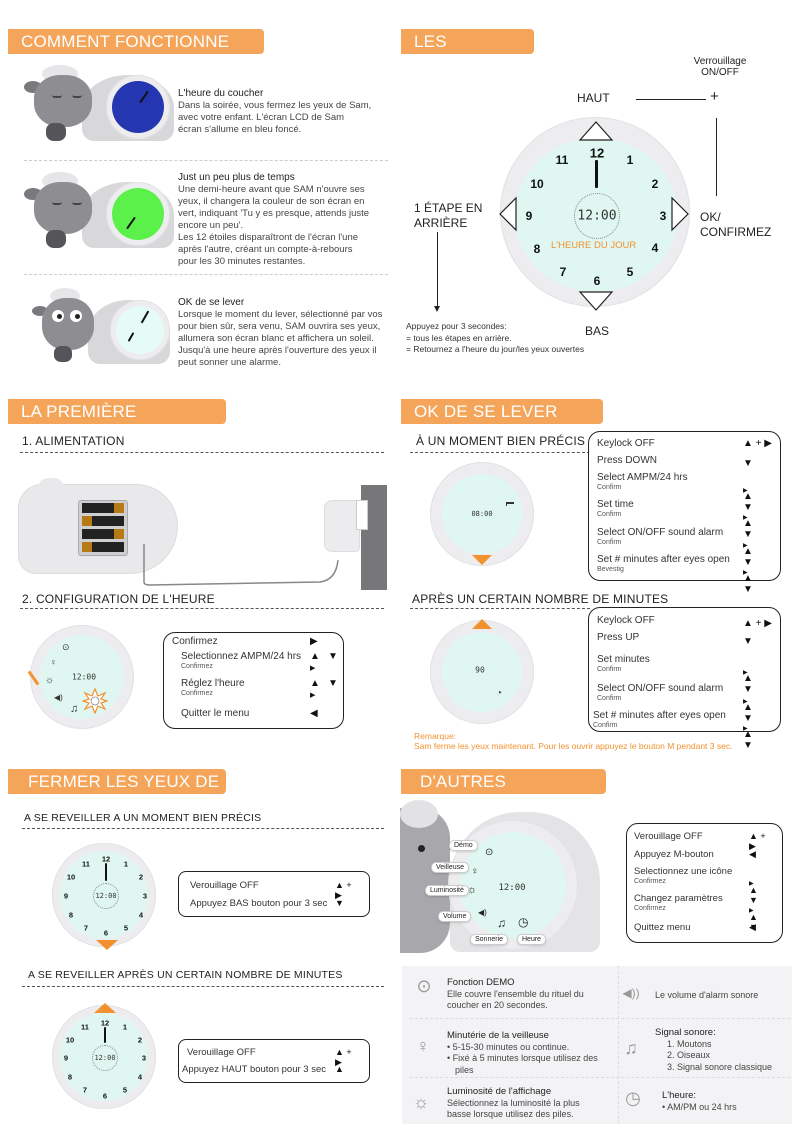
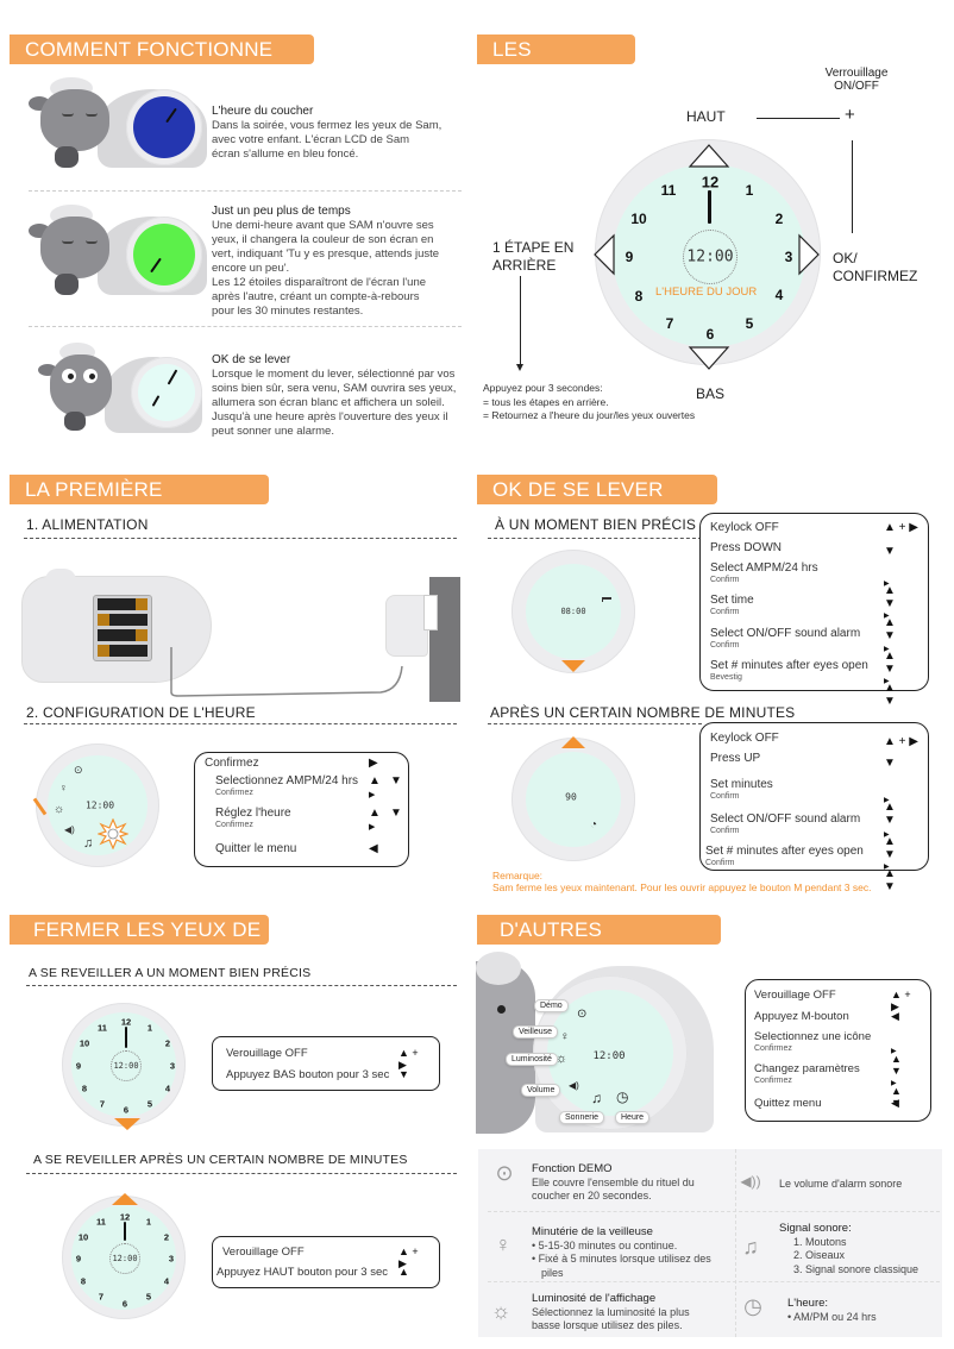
  COMMENT FONCTIONNE SA
  L'heure du coucher
  Dans la soirée, vous fermez les yeux de Sam,
  avec votre enfant. L'écran LCD de Sam
  écran s'allume en bleu foncé.
  Just un peu plus de temps
  Une demi-heure avant que SAM n'ouvre ses
  yeux, il changera la couleur de son écran en
  vert, indiquant 'Tu y es presque, attends juste
  encore un peu'.
  Les 12 étoiles disparaîtront de l'écran l'une
  après l'autre, créant un compte-à-rebours
  pour les 30 minutes restantes.
  OK de se lever
  Lorsque le moment du lever, sélectionné par vos
- pour bien sûr, sera venu, SAM ouvrira ses yeux,
+ soins bien sûr, sera venu, SAM ouvrira ses yeux,
  allumera son écran blanc et affichera un soleil.
  Jusqu'à une heure après l'ouverture des yeux il
  peut sonner une alarme.
  Verrouillage
  ON/OFF
  HAUT
  +
  12:00
  L'HEURE DU JOUR
  12
  1
  2
  3
  4
  5
  6
  7
  8
  9
  10
  11
  1 ÉTAPE EN
  ARRIÈRE
  OK/
  CONFIRMEZ
  BAS
  Appuyez pour 3 secondes:
  = tous les étapes en arrière.
  = Retournez a l'heure du jour/les yeux ouvertes
  LA PREMIÈRE UTILISATION
  1. ALIMENTATION
  2. CONFIGURATION DE L'HEURE
  ⊙
  ♀
  ☼
  ◀)
  ♫
  12:00
  Confirmez
  ▶
  Selectionnez AMPM/24 hrs
  ▲
  ▼
  Réglez l'heure
  ▲
  ▼
  Quitter le menu
  ◀
  OK DE SE LEVER
  À UN MOMENT BIEN PRÉCIS
  08:00
  Keylock OFF
  ▲ + ▶
  Press DOWN
  ▼
  Select AMPM/24 hrs
  ▲ ▼
  Set time
  ▲ ▼
  Select ON/OFF sound alarm
  ▲ ▼
  Set # minutes after eyes open
  ▲ ▼
  APRÈS UN CERTAIN NOMBRE DE MINUTES
  90
  ◔
  Keylock OFF
  ▲ + ▶
  Press UP
  ▼
  Set minutes
  ▲ ▼
  Select ON/OFF sound alarm
  ▲ ▼
  Set # minutes after eyes open
  ▲ ▼
  Remarque:
  Sam ferme les yeux maintenant. Pour les ouvrir appuyez le bouton M pendant 3 sec.
  FERMER LES YEUX DE SAM
  A SE REVEILLER A UN MOMENT BIEN PRÉCIS
  12:00
  12
  1
  2
  3
  4
  5
  6
  7
  8
  9
  10
  11
  Verouillage OFF
  ▲ + ▶
  Appuyez BAS bouton pour 3 sec
  ▼
  A SE REVEILLER APRÈS UN CERTAIN NOMBRE DE MINUTES
  12:00
  12
  1
  2
  3
  4
  5
  6
  7
  8
  9
  10
  11
  Verouillage OFF
  ▲ + ▶
  Appuyez HAUT bouton pour 3 sec
  ▲
  D'AUTRES ARAMÈTRES
  12:00
  ⊙
  ♀
  ☼
  ◀)
  ♫
  ◷
  Verouillage OFF
  ▲ + ▶
  Appuyez M-bouton
  ◀
  Selectionnez une icône
  ▲ ▼
  Changez paramètres
  ▲ ▼
  Quittez menu
  ◀
  ⊙
  Fonction DEMO
  Elle couvre l'ensemble du rituel du
  coucher en 20 secondes.
  ◀))
  Le volume d'alarm sonore
  ♀
  Minutérie de la veilleuse
  • 5-15-30 minutes ou continue.
  • Fixé à 5 minutes lorsque utilisez des
  piles
  ♫
  Signal sonore:
  1. Moutons
  2. Oiseaux
  3. Signal sonore classique
  ☼
  Luminosité de l'affichage
  Sélectionnez la luminosité la plus
  basse lorsque utilisez des piles.
  ◷
  L'heure:
  • AM/PM ou 24 hrs
